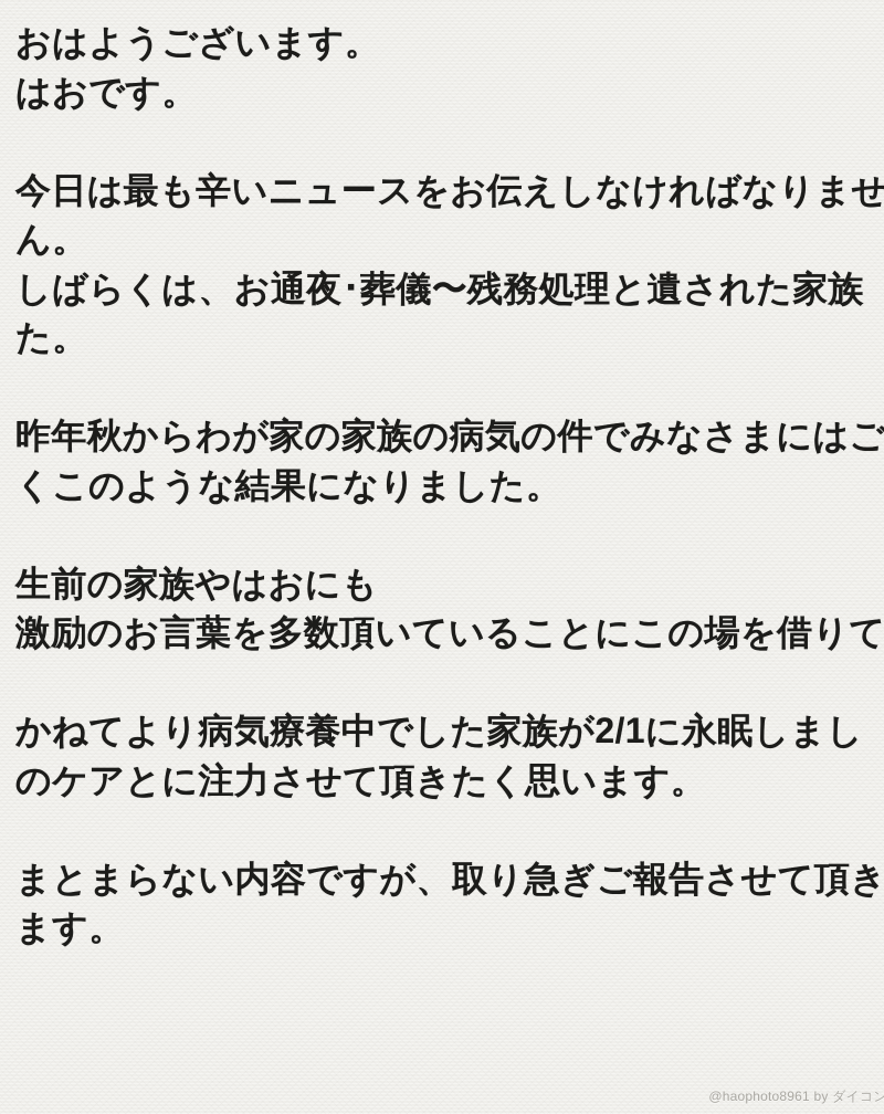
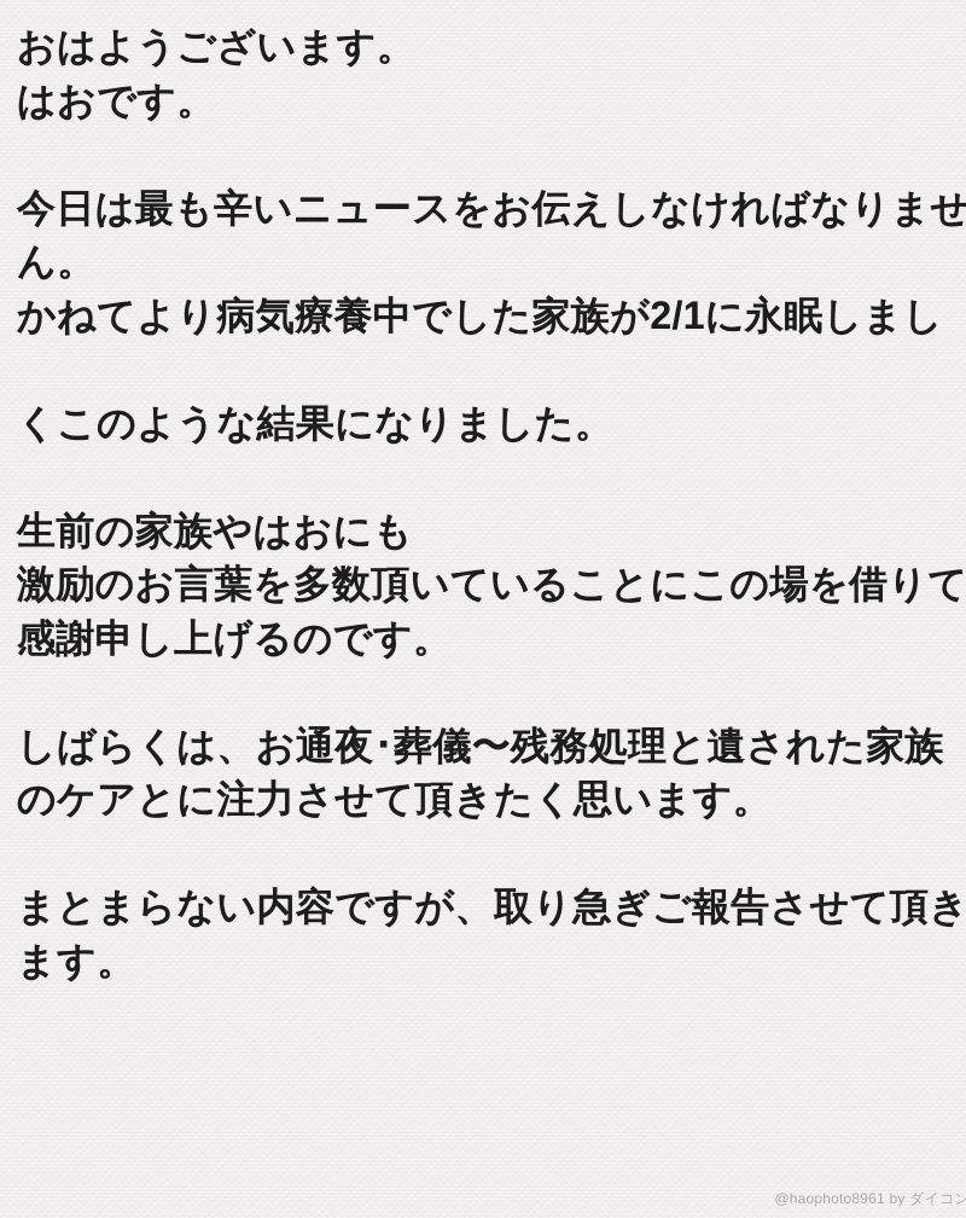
  おはようございます。
  はおです。
  今日は最も辛いニュースをお伝えしなければなりませ
  ん。
- しばらくは、お通夜･葬儀〜残務処理と遺された家族
+ かねてより病気療養中でした家族が2/1に永眠しまし
- た。
- 昨年秋からわが家の家族の病気の件でみなさまにはご
  くこのような結果になりました。
  生前の家族やはおにも
  激励のお言葉を多数頂いていることにこの場を借りて
+ 感謝申し上げるのです。
- かねてより病気療養中でした家族が2/1に永眠しまし
+ しばらくは、お通夜･葬儀〜残務処理と遺された家族
  のケアとに注力させて頂きたく思います。
  まとまらない内容ですが、取り急ぎご報告させて頂き
  ます。
  @haophoto8961 by ダイコン
